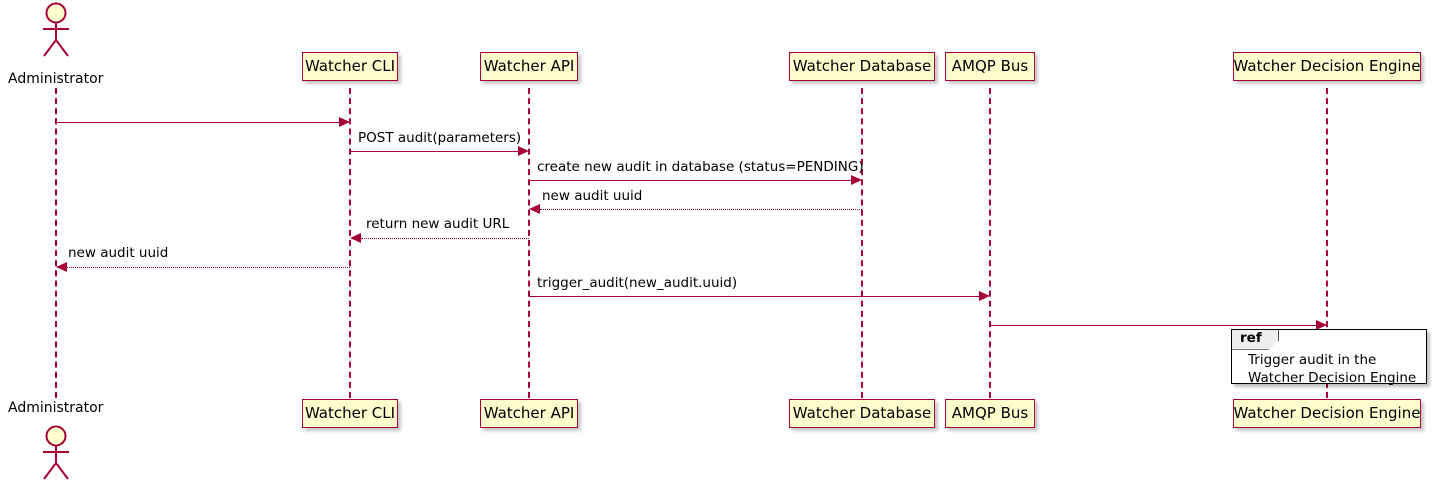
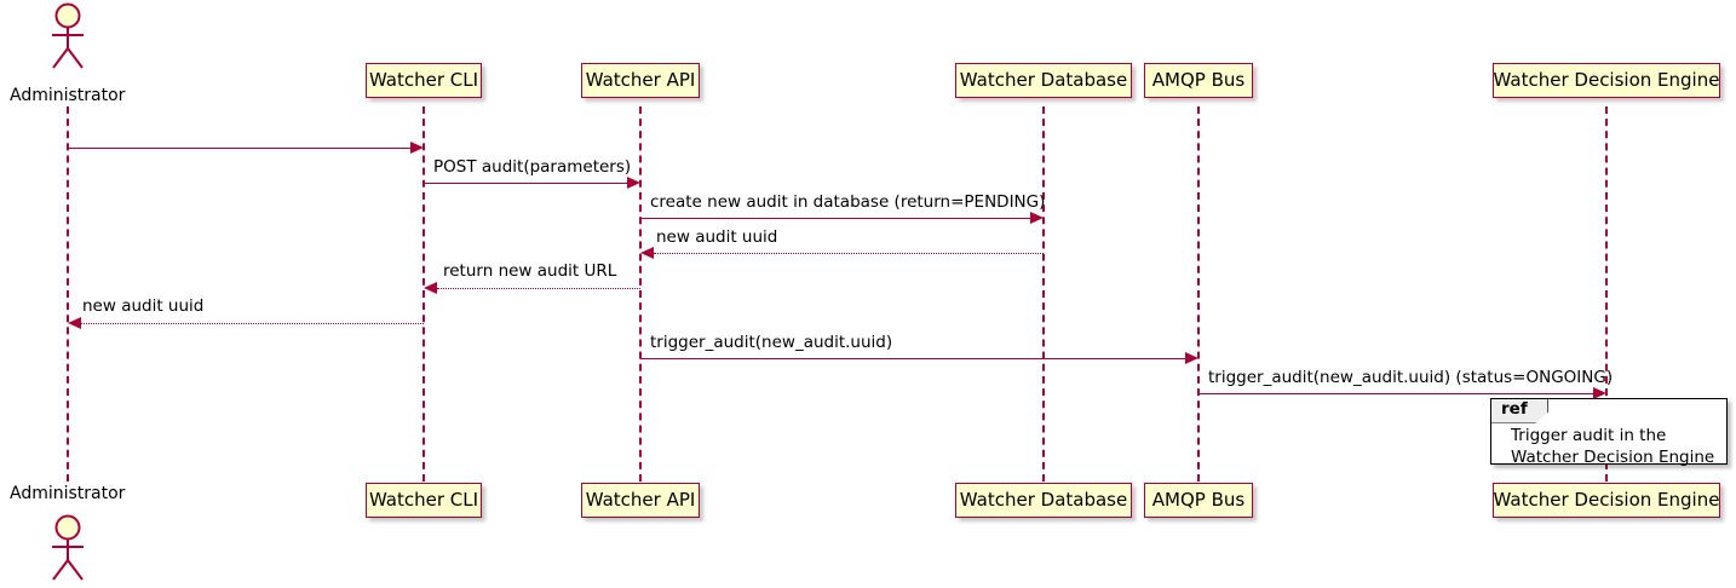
  Administrator
  Administrator
  Watcher CLI
  Watcher API
  Watcher Database
  AMQP Bus
  Watcher Decision Engine
  Watcher CLI
  Watcher API
  Watcher Database
  AMQP Bus
  Watcher Decision Engine
  POST audit(parameters)
- create new audit in database (status=PENDING)
+ create new audit in database (return=PENDING)
  new audit uuid
  return new audit URL
  new audit uuid
  trigger_audit(new_audit.uuid)
+ trigger_audit(new_audit.uuid) (status=ONGOING)
  ref
  Trigger audit in the
  Watcher Decision Engine
